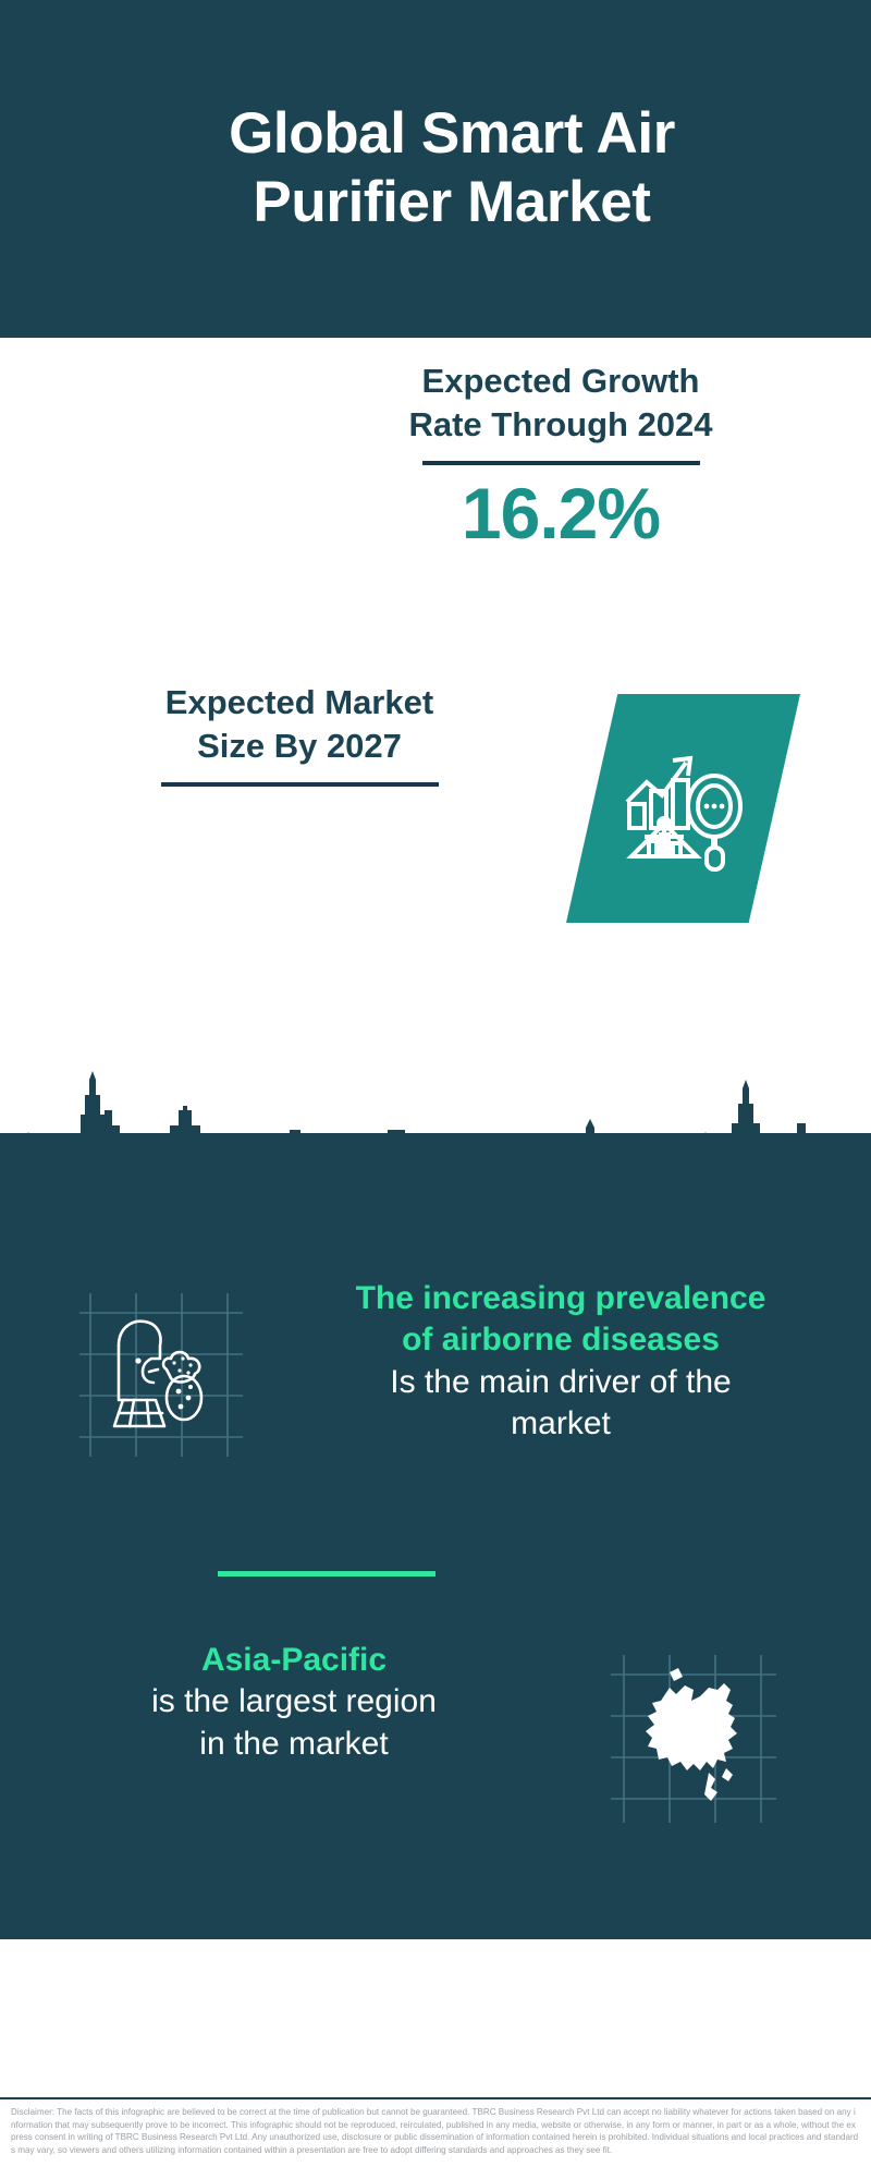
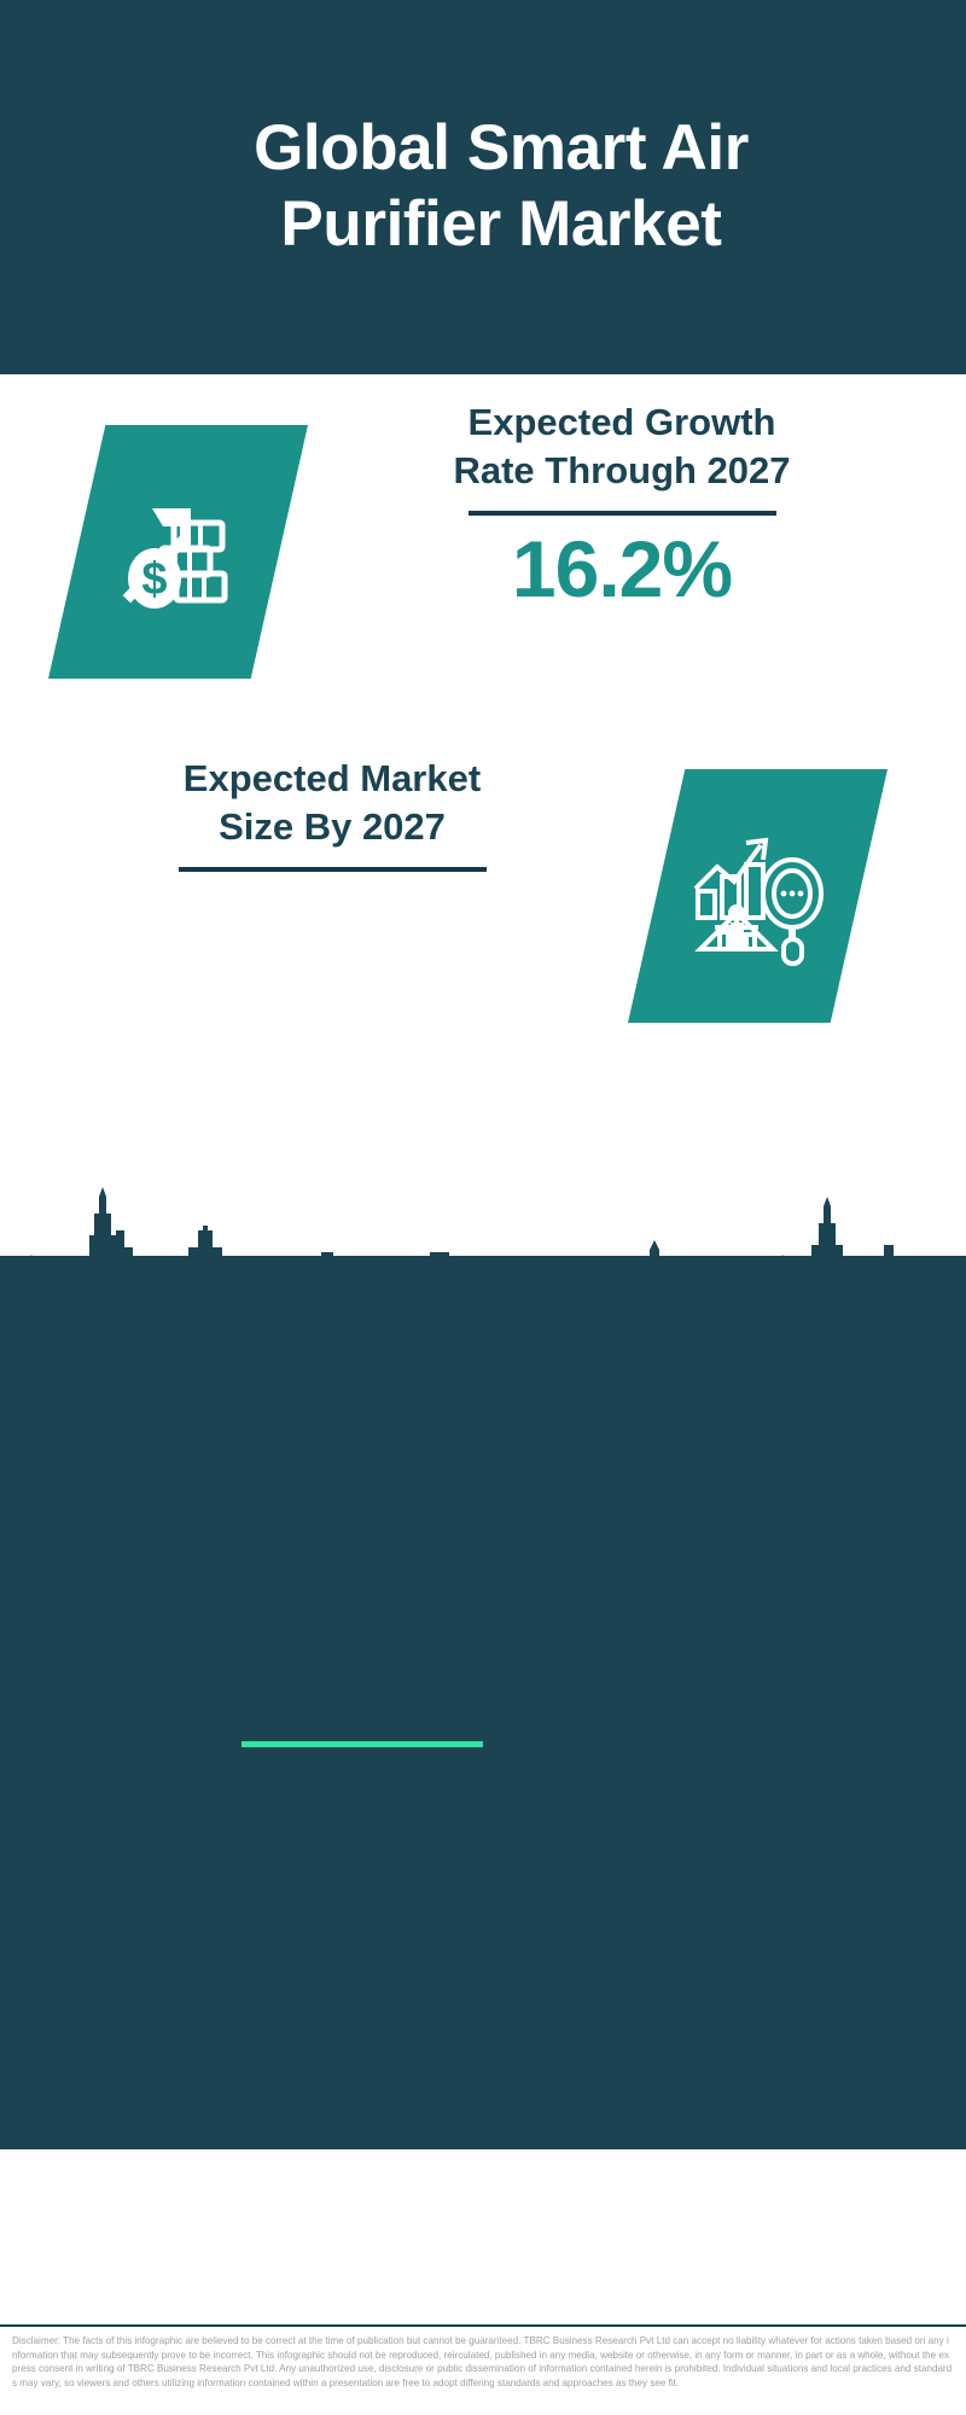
  Global Smart Air Purifier Market
+ $
  Expected Growth
- Rate Through 2024
+ Rate Through 2027
  16.2%
  Expected Market
  Size By 2027
- The increasing prevalence
- of airborne diseases
- Is the main driver of the
- market
- Asia-Pacific
- is the largest region
- in the market
  Disclaimer: The facts of this infographic are believed to be correct at the time of publication but cannot be guaranteed. TBRC Business Research Pvt Ltd can accept no liability whatever for actions taken based on any information that may subsequently prove to be incorrect. This infographic should not be reproduced, reirculated, published in any media, website or otherwise, in any form or manner, in part or as a whole, without the express consent in writing of TBRC Business Research Pvt Ltd. Any unauthorized use, disclosure or public dissemination of information contained herein is prohibited. Individual situations and local practices and standards may vary, so viewers and others utilizing information contained within a presentation are free to adopt differing standards and approaches as they see fit.
